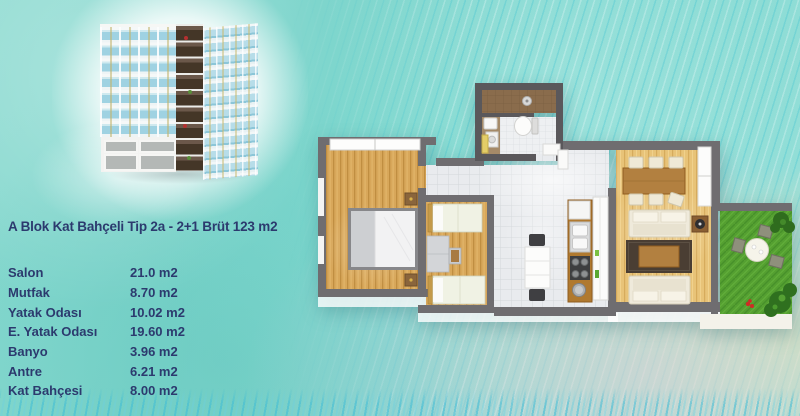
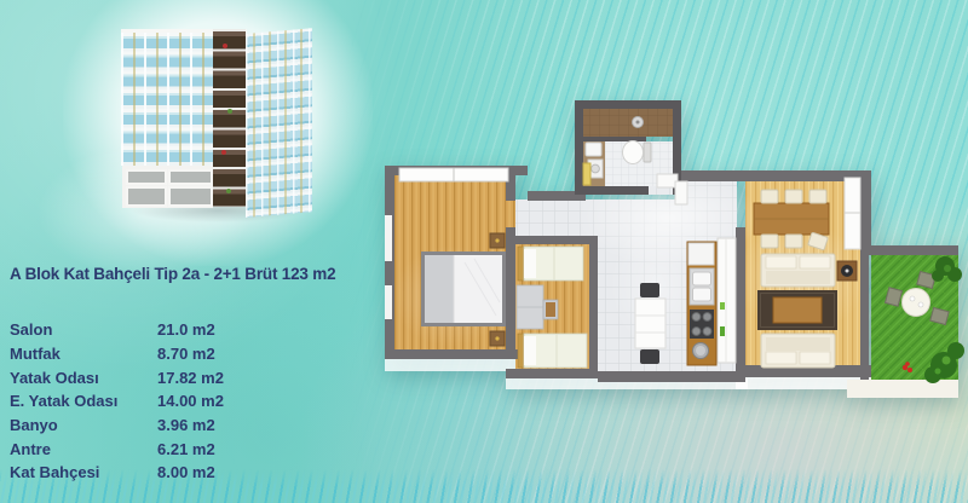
  A Blok Kat Bahçeli Tip 2a - 2+1 Brüt 123 m2
  Salon
  21.0 m2
  Mutfak
  8.70 m2
  Yatak Odası
- 10.02 m2
+ 17.82 m2
  E. Yatak Odası
- 19.60 m2
+ 14.00 m2
  Banyo
  3.96 m2
  Antre
  6.21 m2
  Kat Bahçesi
  8.00 m2
